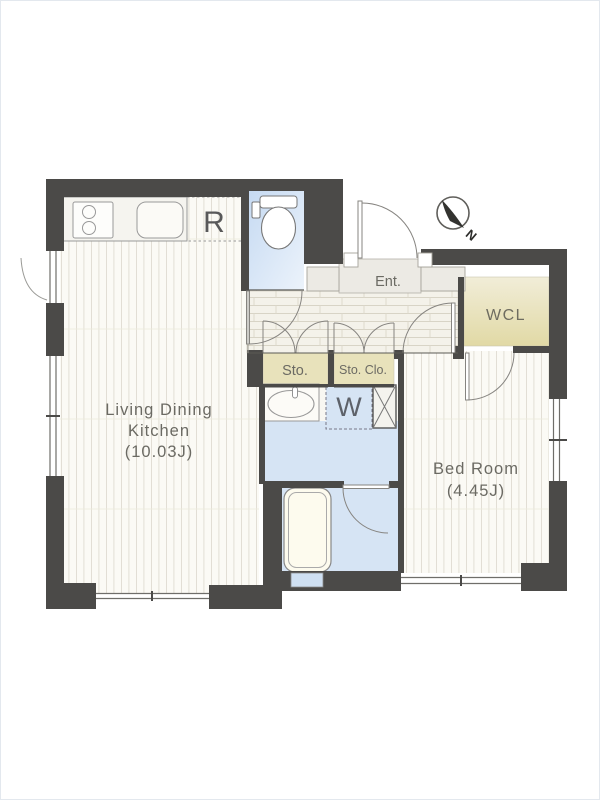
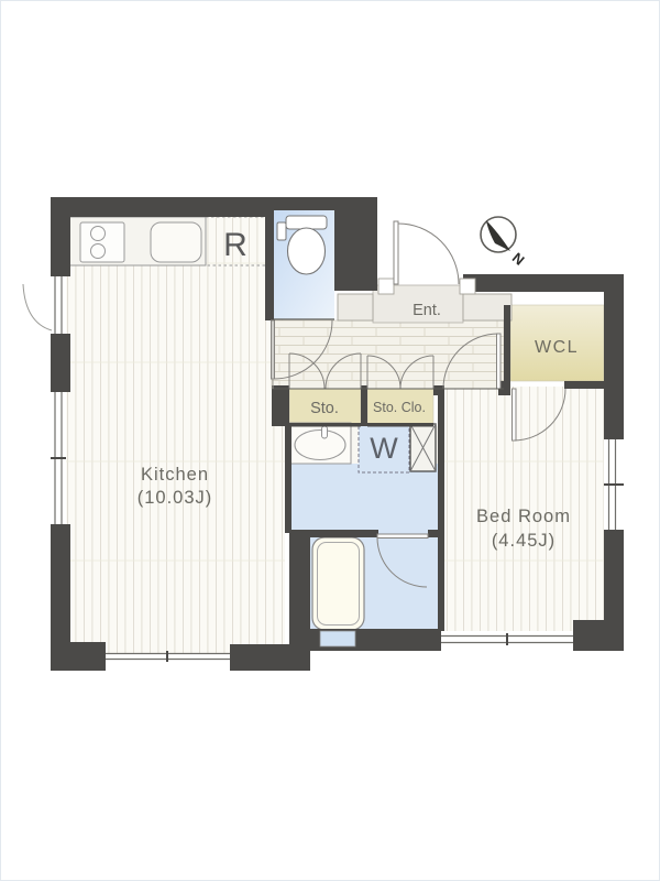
- Living Dining
  Kitchen
  (10.03J)
  Bed Room
  (4.45J)
  Ent.
  WCL
  Sto.
  Sto. Clo.
  R
  W
